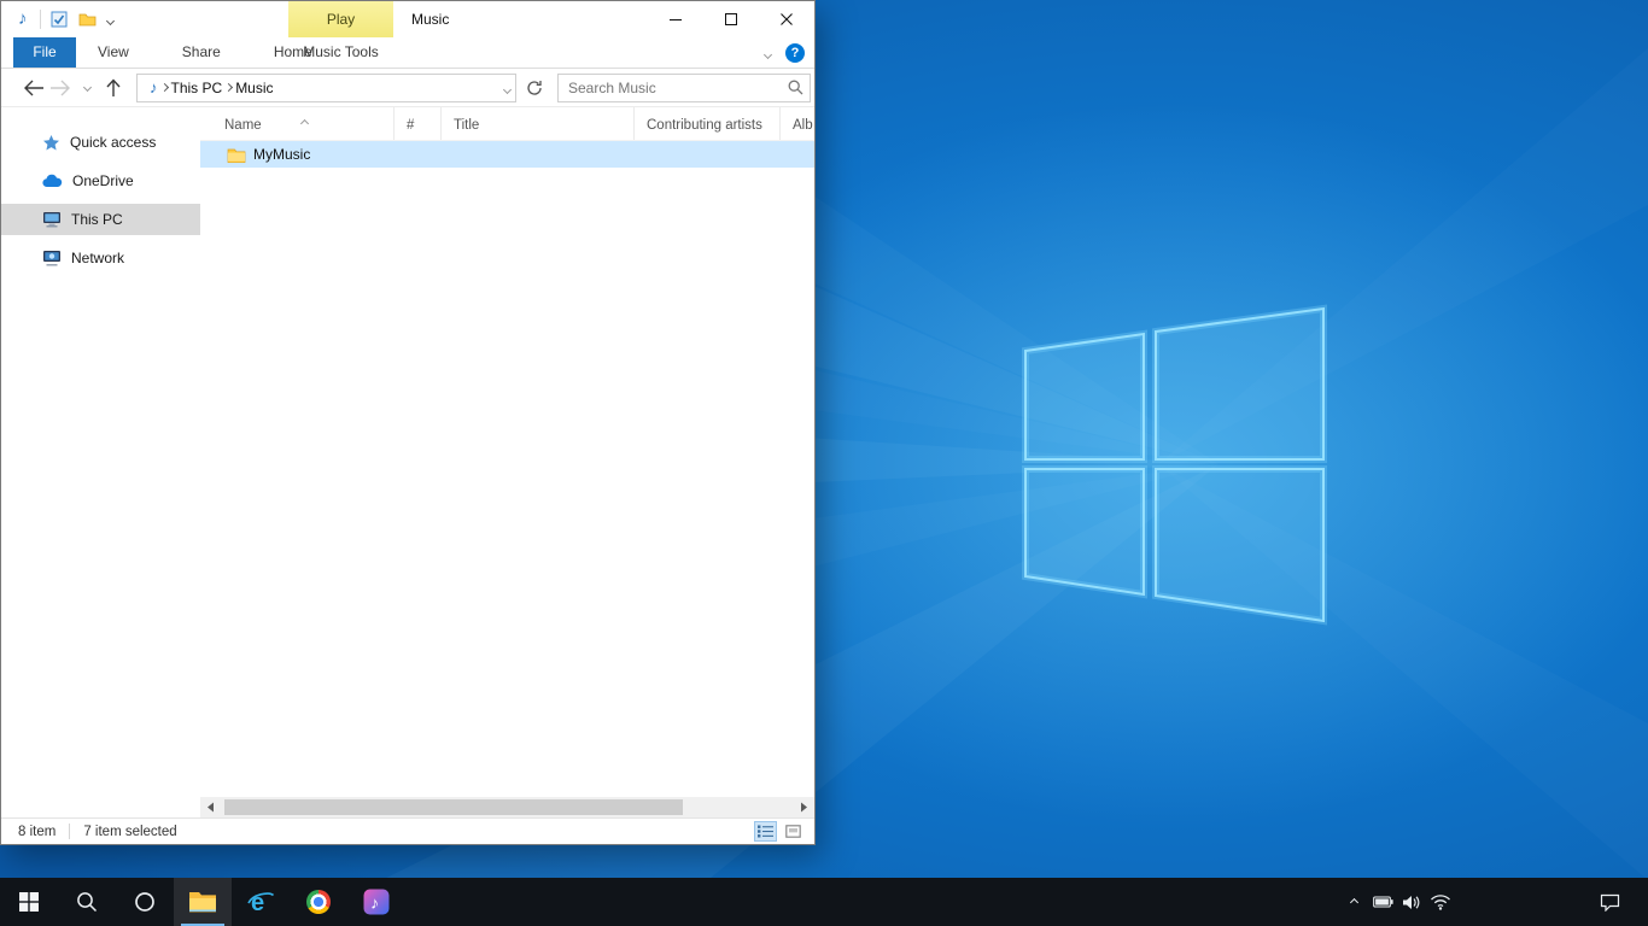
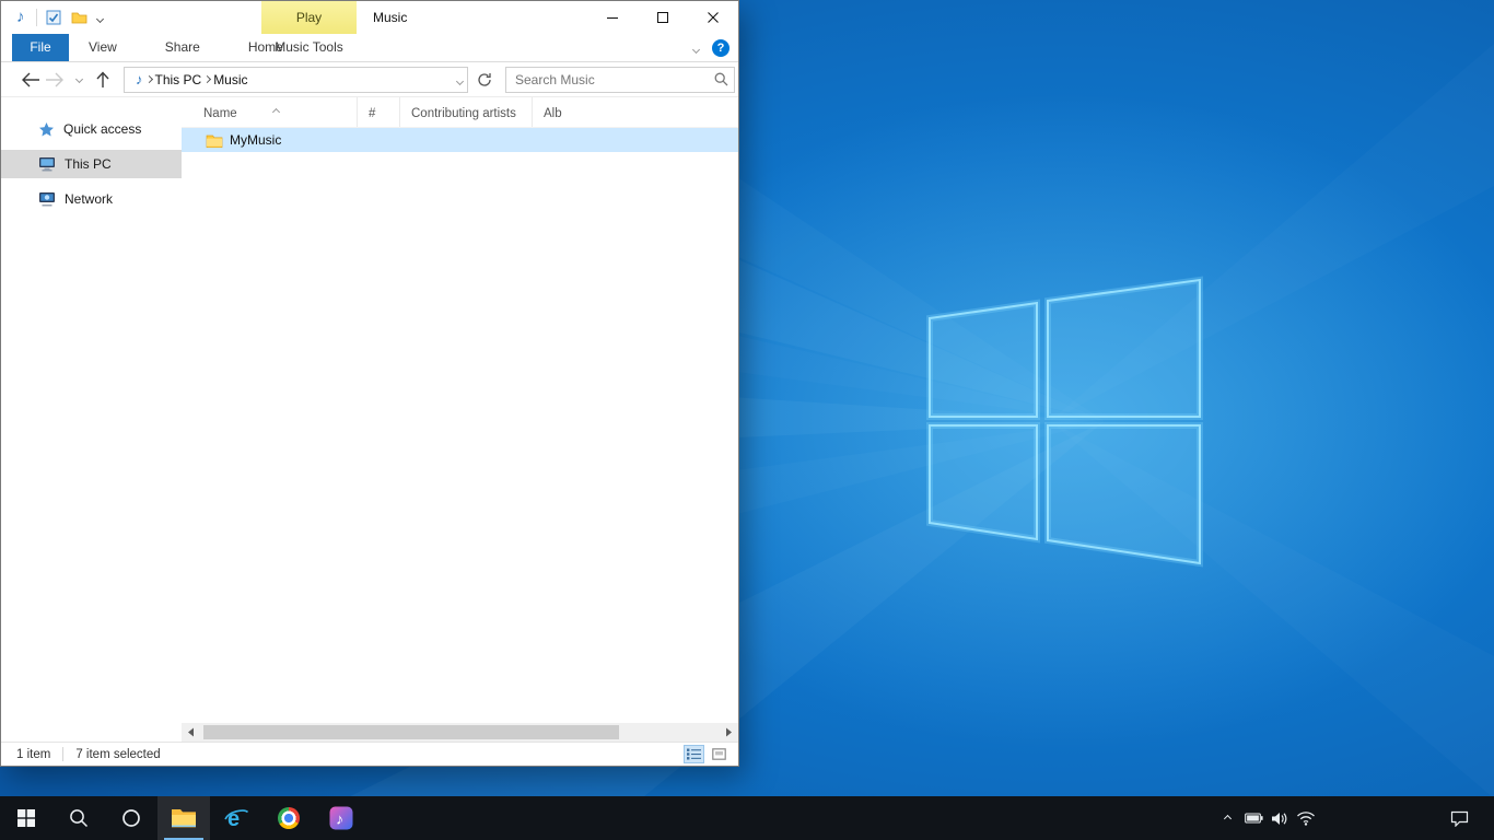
  ♪
  Play
  Music
  File
  View
  Share
  Home
  Music Tools
  ?
  ♪
  This PC
  Music
  Search Music
  Quick access
- OneDrive
  This PC
  Network
  Name
  #
- Title
  Contributing artists
  Alb
  MyMusic
- 8 item
+ 1 item
  7 item selected
  e
  ♪
